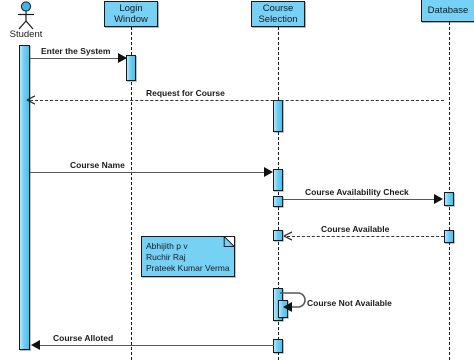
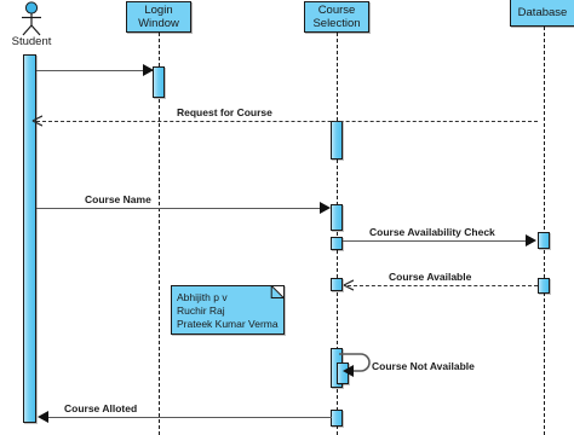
  Login
  Window
  Course
  Selection
  Database
  Student
- Enter the System
  Request for Course
  Course Name
  Course Availability Check
  Course Available
  Course Not Available
  Course Alloted
  Abhijith p v
  Ruchir Raj
  Prateek Kumar Verma
